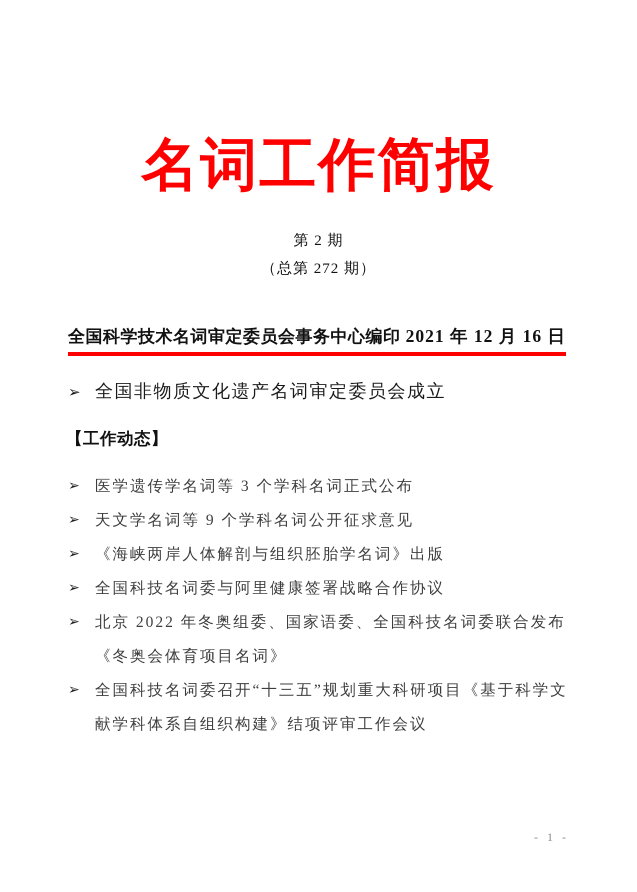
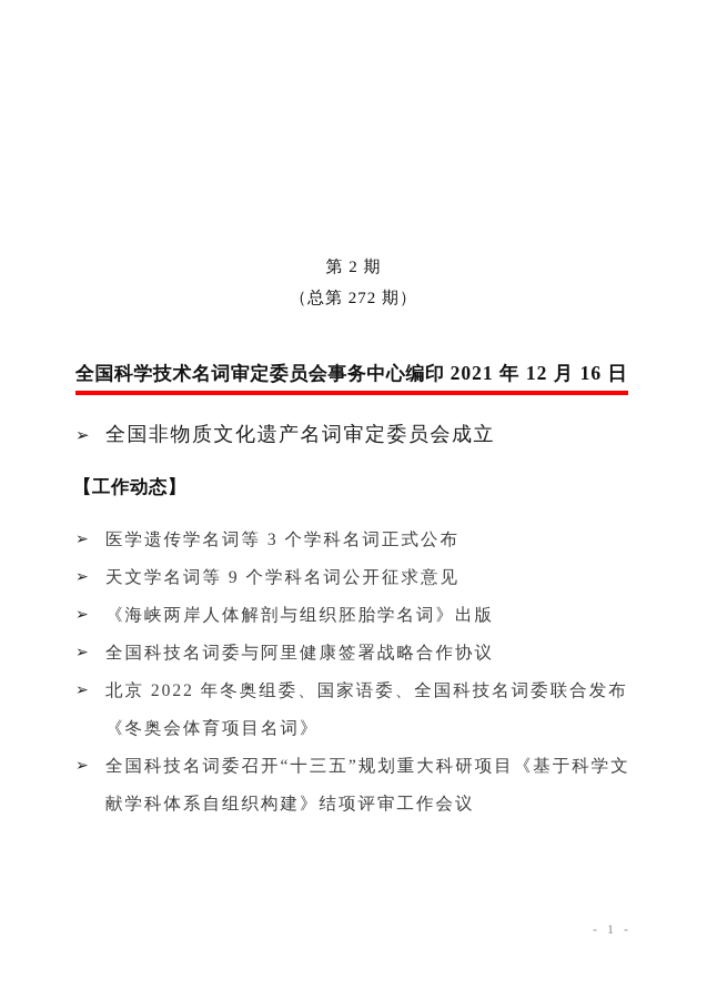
- 名词工作简报
  第 2 期
  （总第 272 期）
  全国科学技术名词审定委员会事务中心编印
  2021 年 12 月 16 日
  ➢
  全国非物质文化遗产名词审定委员会成立
  【工作动态】
  ➢
  医学遗传学名词等 3 个学科名词正式公布
  ➢
  天文学名词等 9 个学科名词公开征求意见
  ➢
  《海峡两岸人体解剖与组织胚胎学名词》出版
  ➢
  全国科技名词委与阿里健康签署战略合作协议
  ➢
  北京 2022 年冬奥组委、国家语委、全国科技名词委联合发布《冬奥会体育项目名词》
  ➢
  全国科技名词委召开“十三五”规划重大科研项目《基于科学文献学科体系自组织构建》结项评审工作会议
  - 1 -
